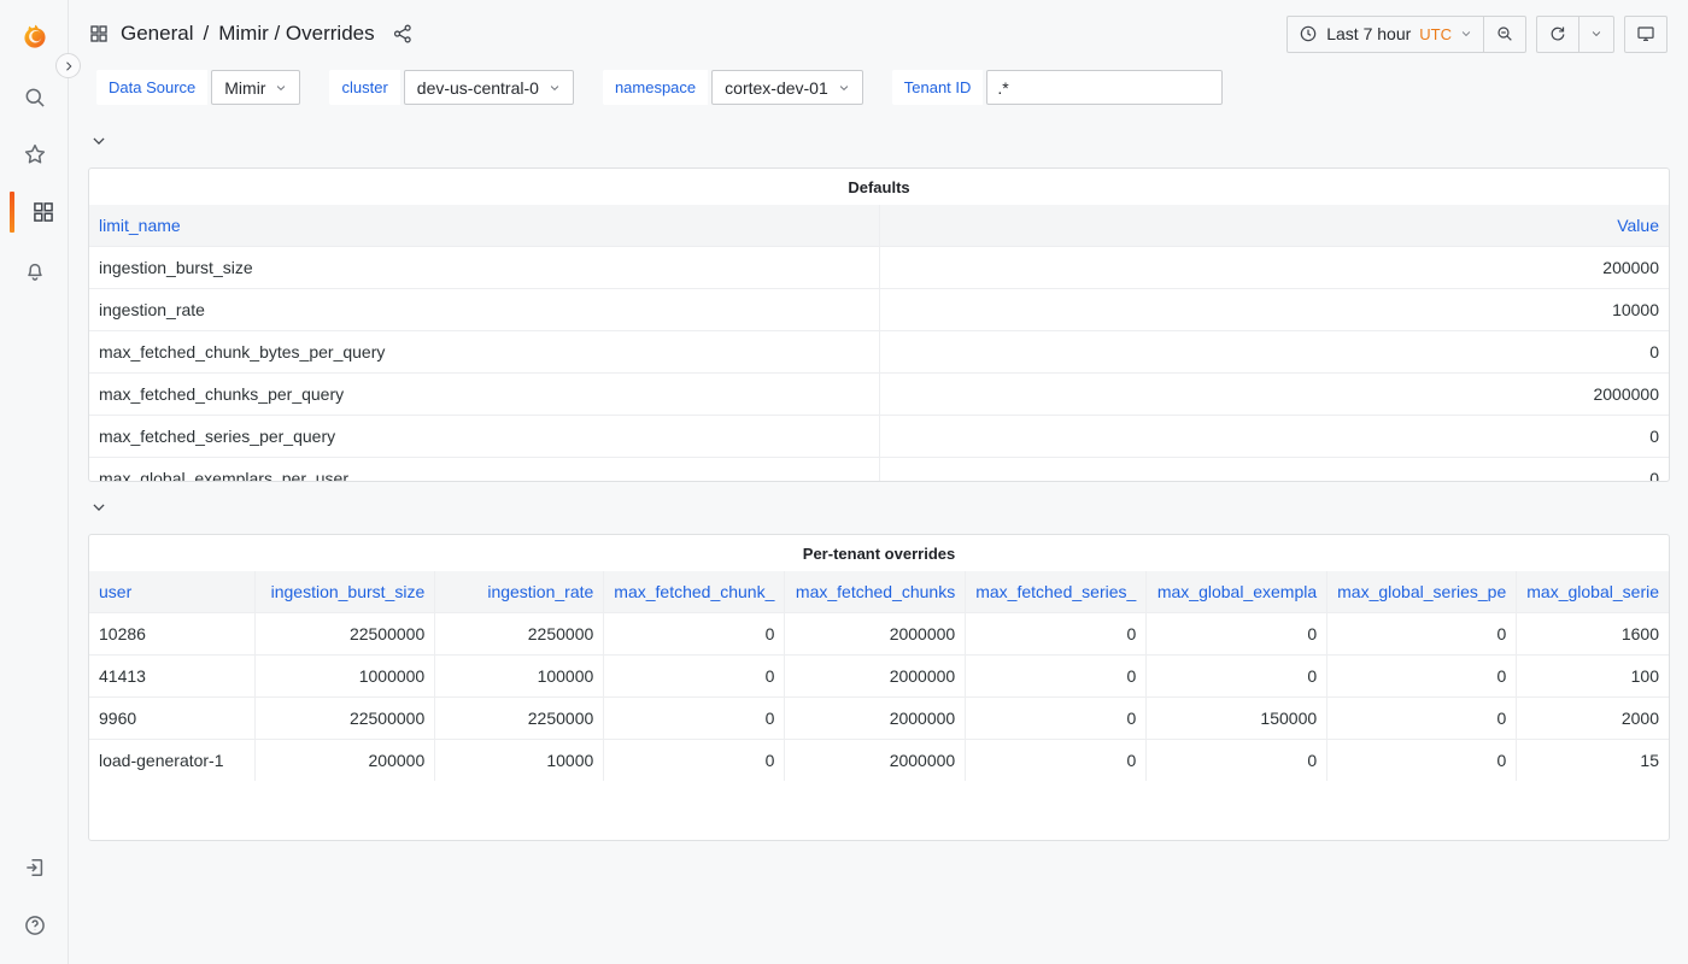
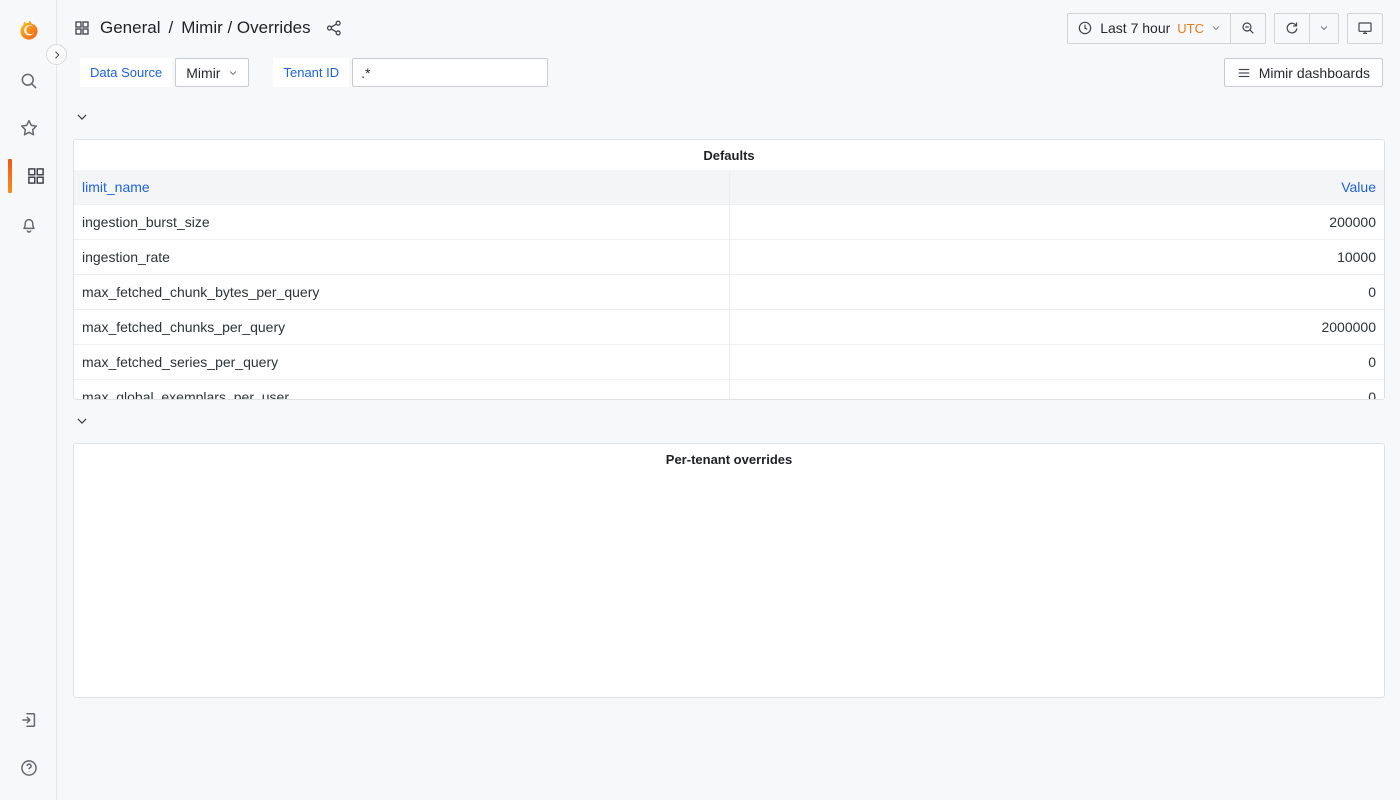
  General
  /
  Mimir / Overrides
  Last 7 hour
  UTC
  Data Source
  Mimir
- cluster
- dev-us-central-0
- namespace
- cortex-dev-01
  Tenant ID
  .*
+ Mimir dashboards
  Defaults
  limit_name	Value
  ingestion_burst_size	200000
  ingestion_rate	10000
  max_fetched_chunk_bytes_per_query	0
  max_fetched_chunks_per_query	2000000
  max_fetched_series_per_query	0
  max_global_exemplars_per_user	0
  Per-tenant overrides
- user	ingestion_burst_size	ingestion_rate	max_fetched_chunk_	max_fetched_chunks	max_fetched_series_	max_global_exempla	max_global_series_pe	max_global_serie
- 10286	22500000	2250000	0	2000000	0	0	0	1600
- 41413	1000000	100000	0	2000000	0	0	0	100
- 9960	22500000	2250000	0	2000000	0	150000	0	2000
- load-generator-1	200000	10000	0	2000000	0	0	0	15
